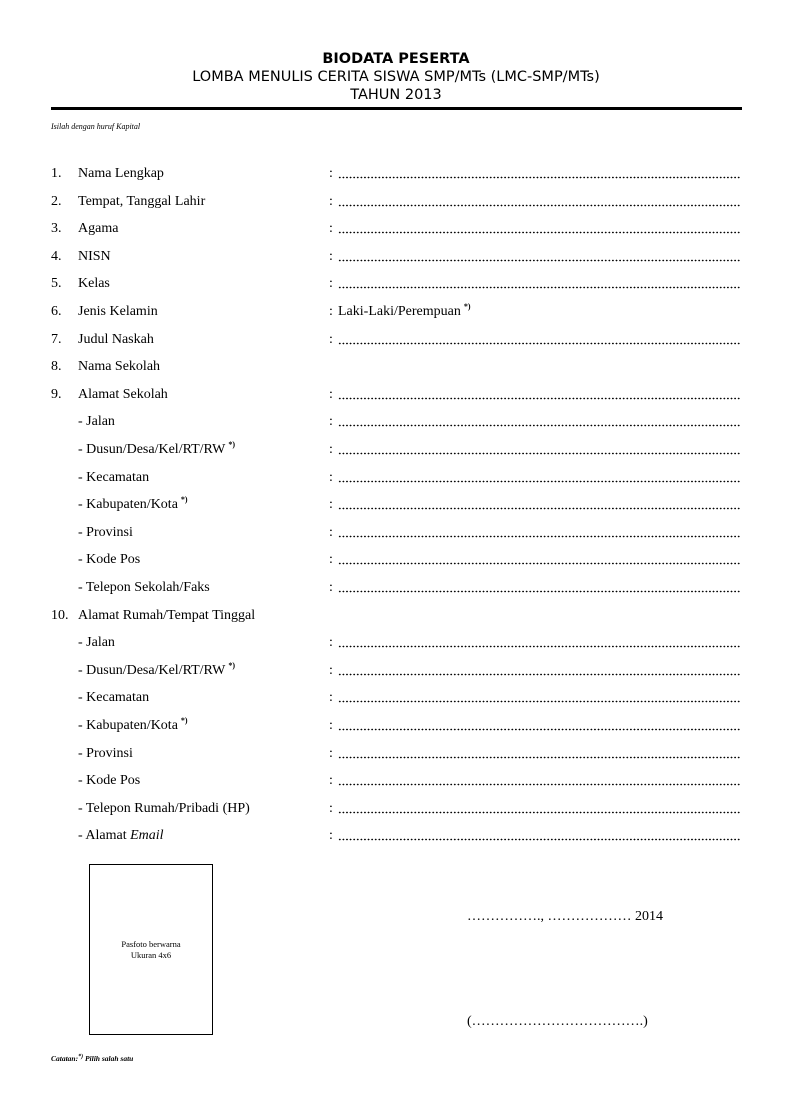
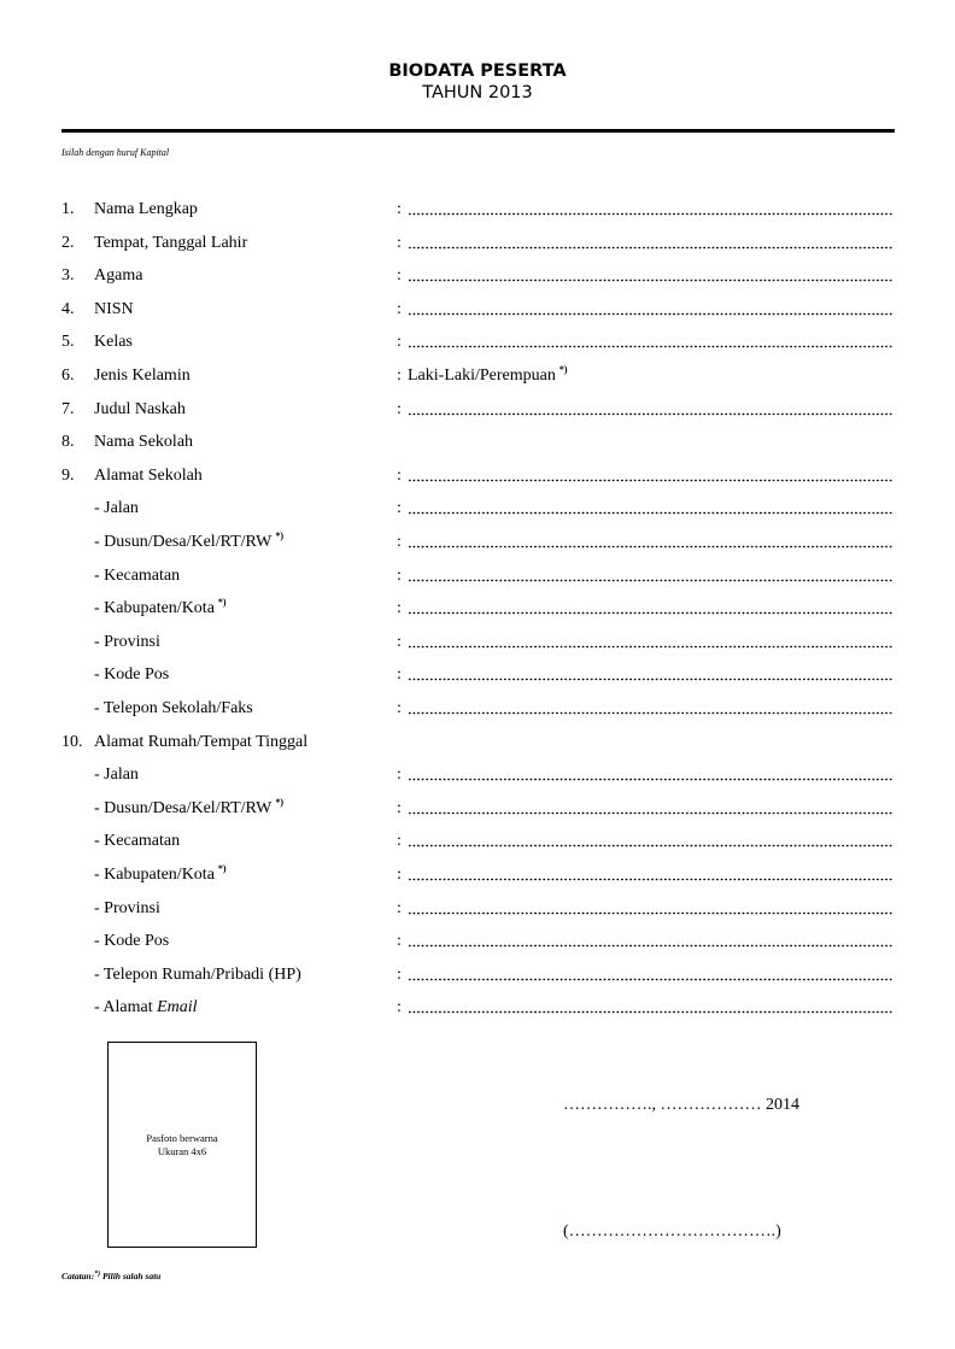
  BIODATA PESERTA
- LOMBA MENULIS CERITA SISWA SMP/MTs (LMC-SMP/MTs)
  TAHUN 2013
  Isilah dengan huruf Kapital
  1.
  Nama Lengkap
  :
  2.
  Tempat, Tanggal Lahir
  :
  3.
  Agama
  :
  4.
  NISN
  :
  5.
  Kelas
  :
  6.
  Jenis Kelamin
  :
  Laki-Laki/Perempuan *)
  7.
  Judul Naskah
  :
  8.
  Nama Sekolah
  9.
  Alamat Sekolah
  :
  - Jalan
  :
  - Dusun/Desa/Kel/RT/RW *)
  :
  - Kecamatan
  :
  - Kabupaten/Kota *)
  :
  - Provinsi
  :
  - Kode Pos
  :
  - Telepon Sekolah/Faks
  :
  10.
  Alamat Rumah/Tempat Tinggal
  - Jalan
  :
  - Dusun/Desa/Kel/RT/RW *)
  :
  - Kecamatan
  :
  - Kabupaten/Kota *)
  :
  - Provinsi
  :
  - Kode Pos
  :
  - Telepon Rumah/Pribadi (HP)
  :
  - Alamat Email
  :
  Pasfoto berwarna
  Ukuran 4x6
  ……………., ……………… 2014
  (……………………………….)
  Catatan: Pilih salah satu
